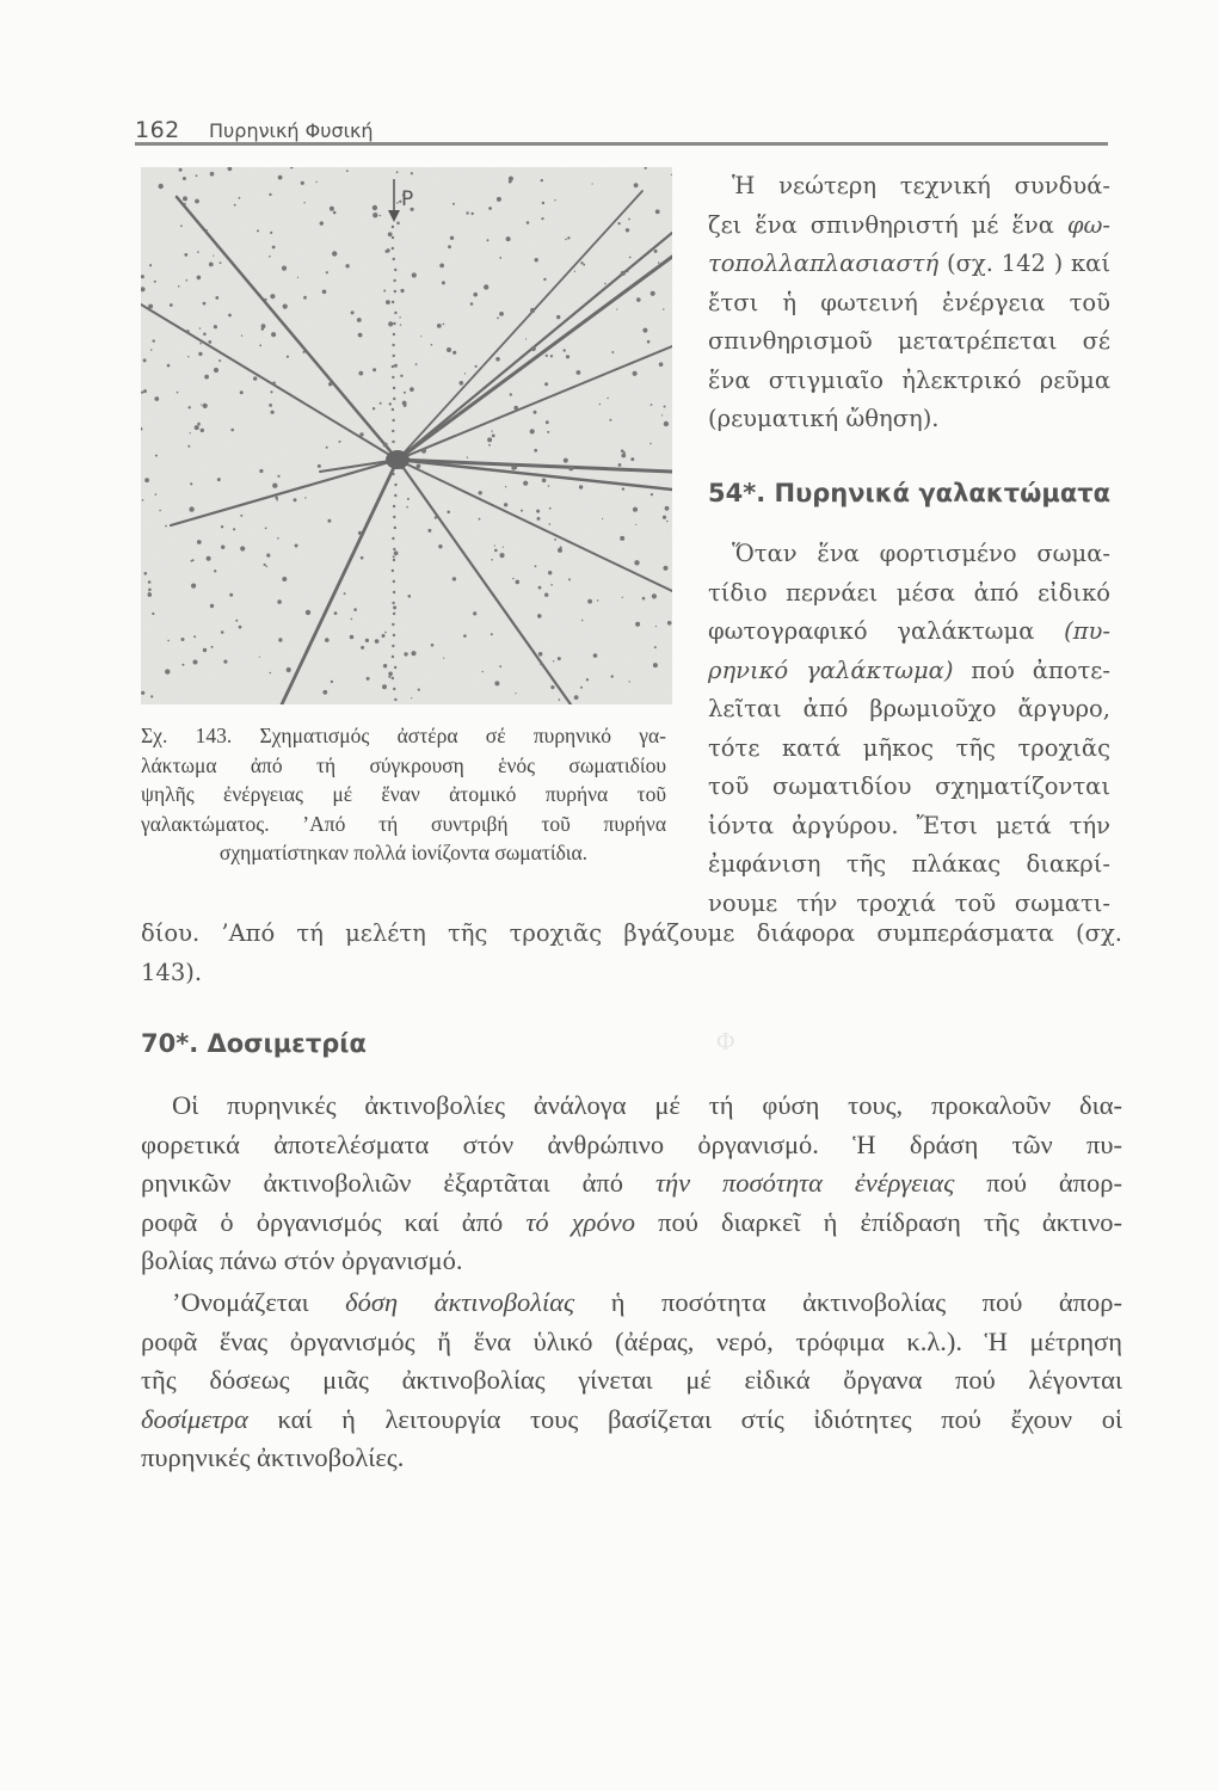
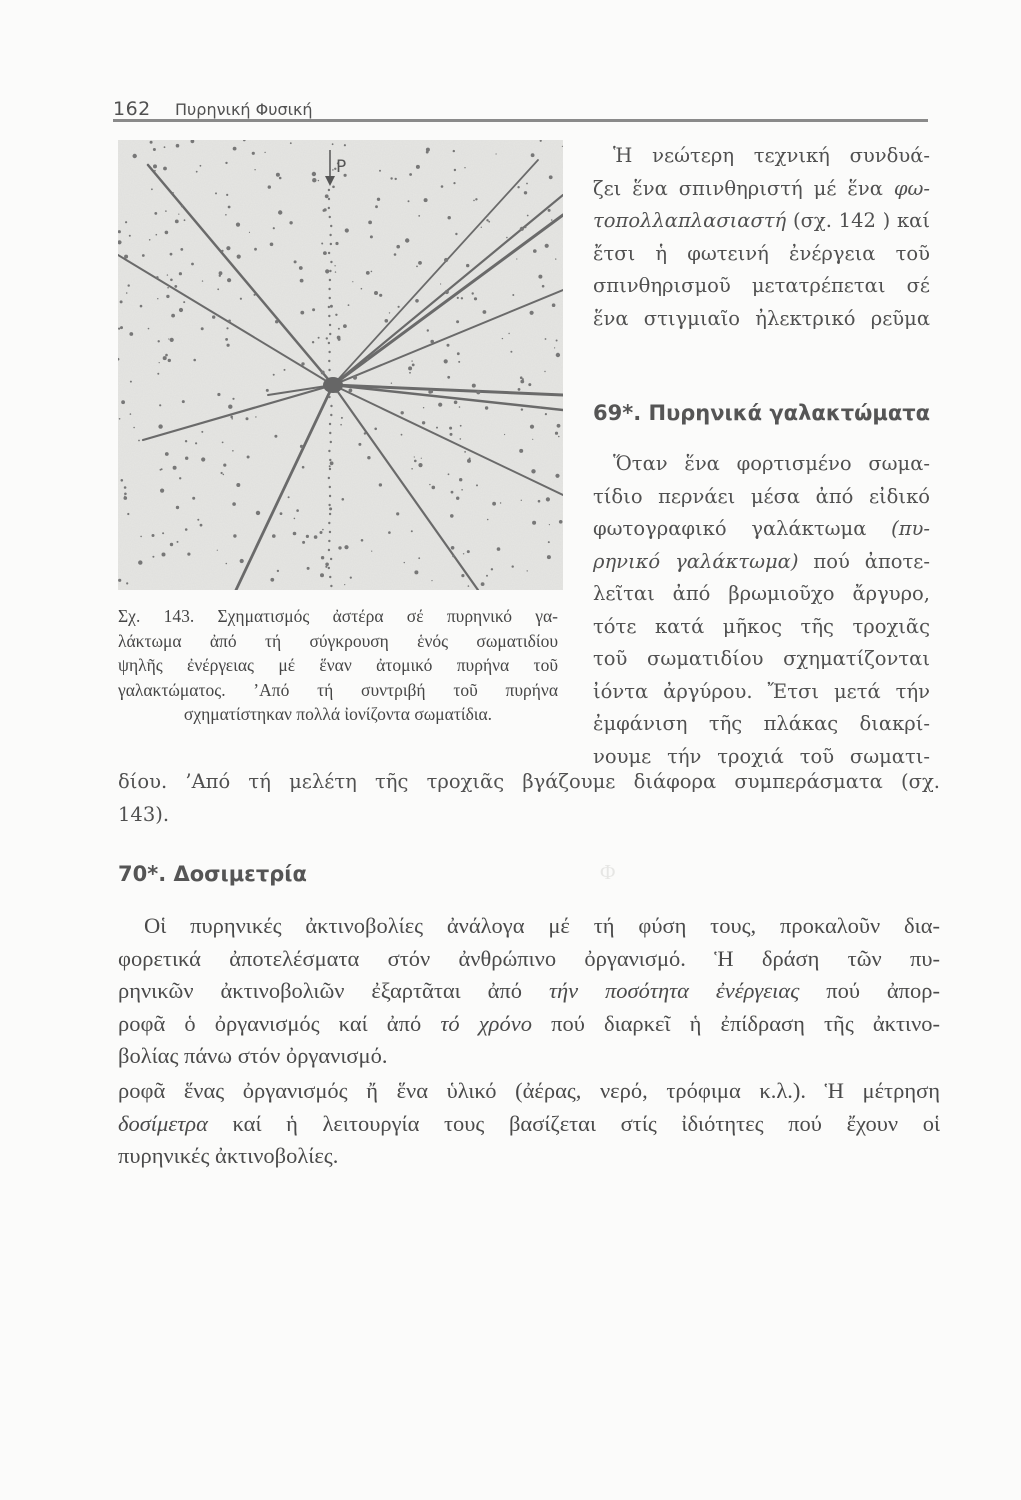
  162
  Πυρηνική Φυσική
  P
  Σχ. 143. Σχηματισμός ἀστέρα σέ πυρηνικό γα-
  λάκτωμα ἀπό τή σύγκρουση ἑνός σωματιδίου
  ψηλῆς ἐνέργειας μέ ἕναν ἀτομικό πυρήνα τοῦ
  γαλακτώματος. ’Από τή συντριβή τοῦ πυρήνα
  σχηματίστηκαν πολλά ἰονίζοντα σωματίδια.
  Ἡ νεώτερη τεχνική συνδυά-
  ζει ἕνα σπινθηριστή μέ ἕνα φω-
  τοπολλαπλασιαστή (σχ. 142 ) καί
  ἔτσι ἡ φωτεινή ἐνέργεια τοῦ
  σπινθηρισμοῦ μετατρέπεται σέ
  ἕνα στιγμιαῖο ἠλεκτρικό ρεῦμα
- (ρευματική ὤθηση).
- 54*. Πυρηνικά γαλακτώματα
+ 69*. Πυρηνικά γαλακτώματα
  Ὅταν ἕνα φορτισμένο σωμα-
  τίδιο περνάει μέσα ἀπό εἰδικό
  φωτογραφικό γαλάκτωμα (πυ-
  ρηνικό γαλάκτωμα) πού ἀποτε-
  λεῖται ἀπό βρωμιοῦχο ἄργυρο,
  τότε κατά μῆκος τῆς τροχιᾶς
  τοῦ σωματιδίου σχηματίζονται
  ἰόντα ἀργύρου. Ἔτσι μετά τήν
  ἐμφάνιση τῆς πλάκας διακρί-
  νουμε τήν τροχιά τοῦ σωματι-
  δίου. ’Από τή μελέτη τῆς τροχιᾶς βγάζουμε διάφορα συμπεράσματα (σχ.
  143).
  70*. Δοσιμετρία
  Οἱ πυρηνικές ἀκτινοβολίες ἀνάλογα μέ τή φύση τους, προκαλοῦν δια-
  φορετικά ἀποτελέσματα στόν ἀνθρώπινο ὀργανισμό. Ἡ δράση τῶν πυ-
  ρηνικῶν ἀκτινοβολιῶν ἐξαρτᾶται ἀπό τήν ποσότητα ἐνέργειας πού ἀπορ-
  ροφᾶ ὁ ὀργανισμός καί ἀπό τό χρόνο πού διαρκεῖ ἡ ἐπίδραση τῆς ἀκτινο-
  βολίας πάνω στόν ὀργανισμό.
- ’Ονομάζεται δόση ἀκτινοβολίας ἡ ποσότητα ἀκτινοβολίας πού ἀπορ-
  ροφᾶ ἕνας ὀργανισμός ἤ ἕνα ὑλικό (ἀέρας, νερό, τρόφιμα κ.λ.). Ἡ μέτρηση
- τῆς δόσεως μιᾶς ἀκτινοβολίας γίνεται μέ εἰδικά ὄργανα πού λέγονται
  δοσίμετρα καί ἡ λειτουργία τους βασίζεται στίς ἰδιότητες πού ἔχουν οἱ
  πυρηνικές ἀκτινοβολίες.
